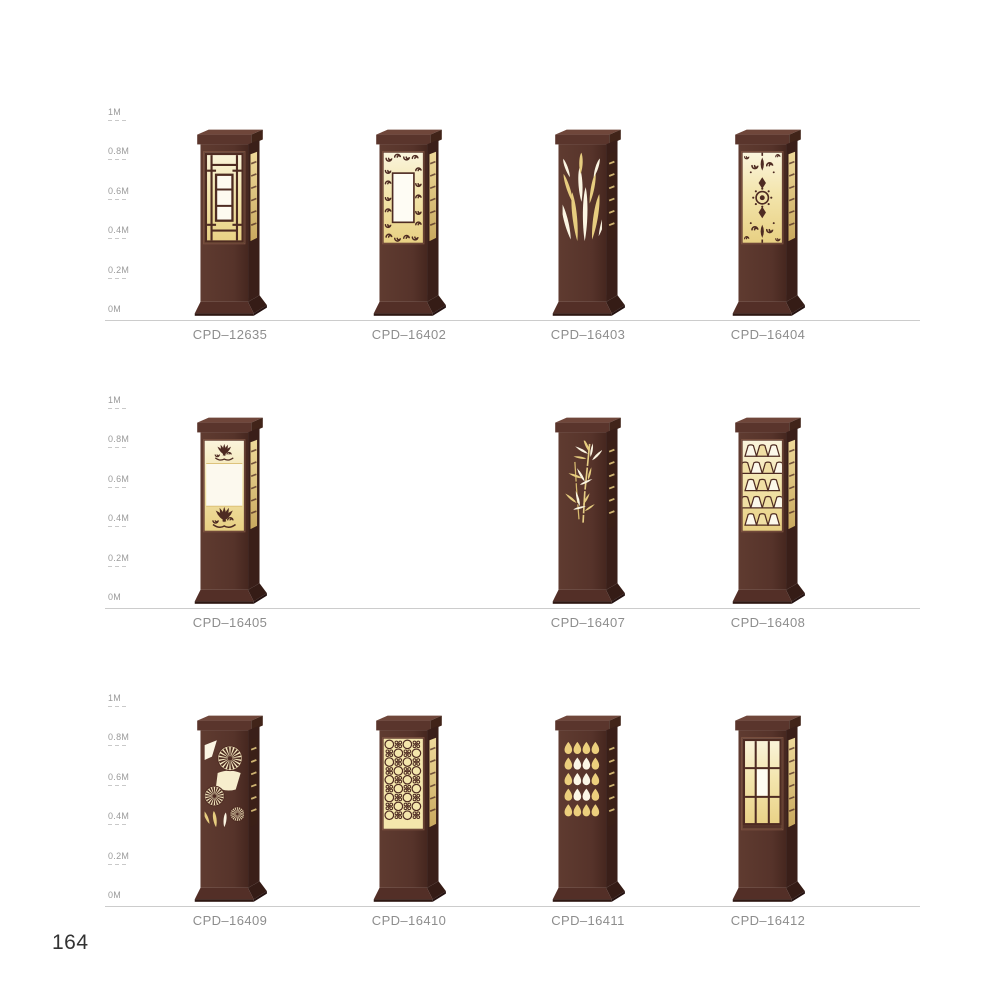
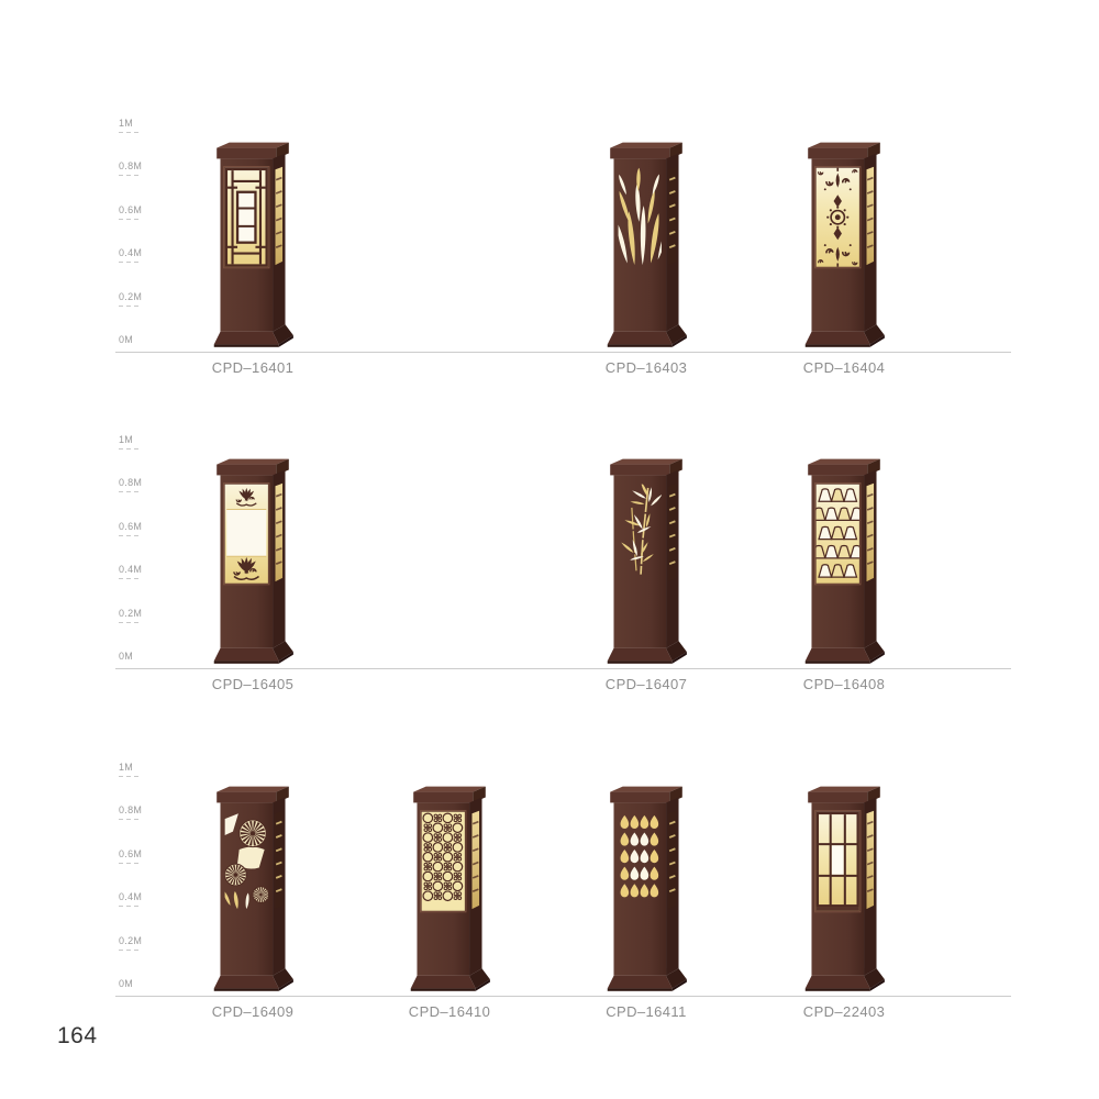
  1M
  0.8M
  0.6M
  0.4M
  0.2M
  0M
- CPD–12635
+ CPD–16401
- CPD–16402
  CPD–16403
  CPD–16404
  1M
  0.8M
  0.6M
  0.4M
  0.2M
  0M
  CPD–16405
  CPD–16407
  CPD–16408
  1M
  0.8M
  0.6M
  0.4M
  0.2M
  0M
  CPD–16409
  CPD–16410
  CPD–16411
- CPD–16412
+ CPD–22403
  164
